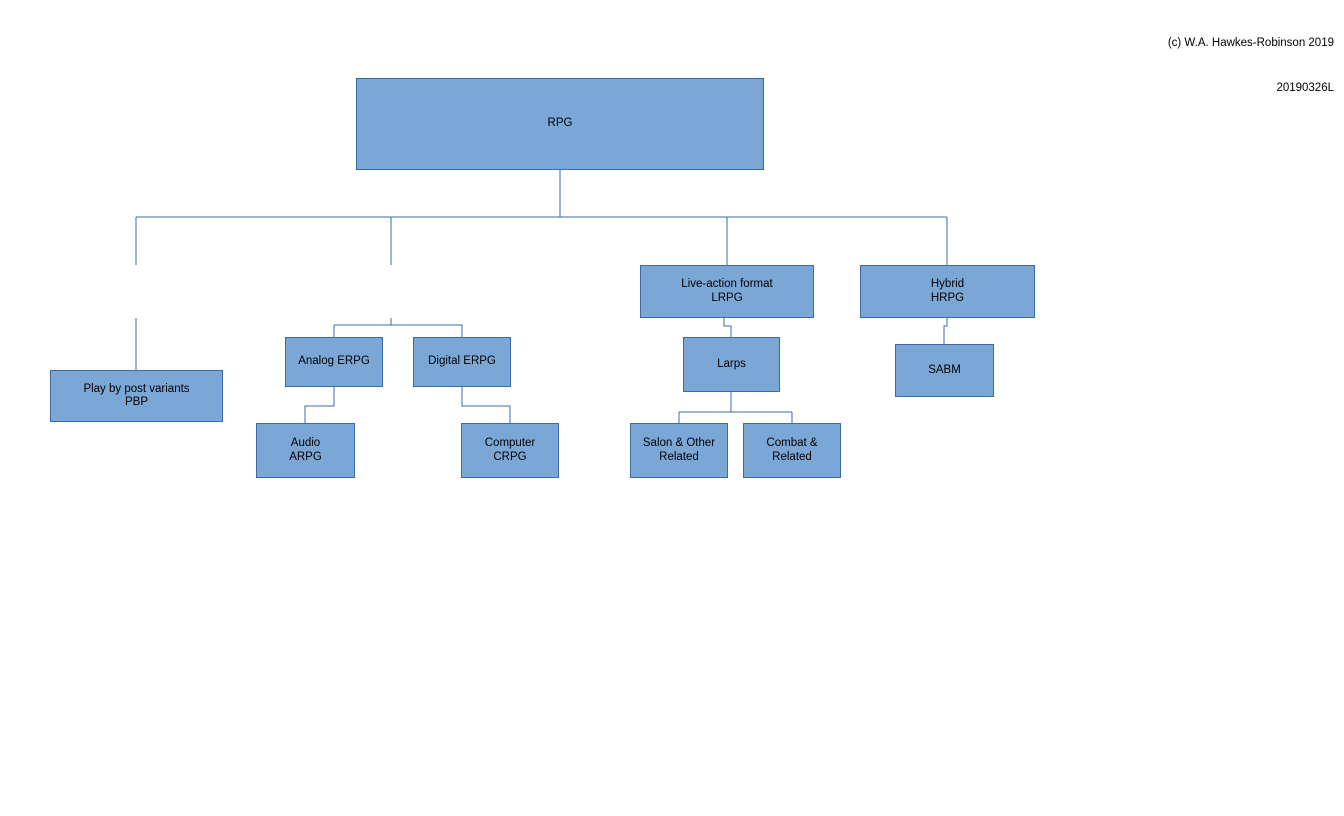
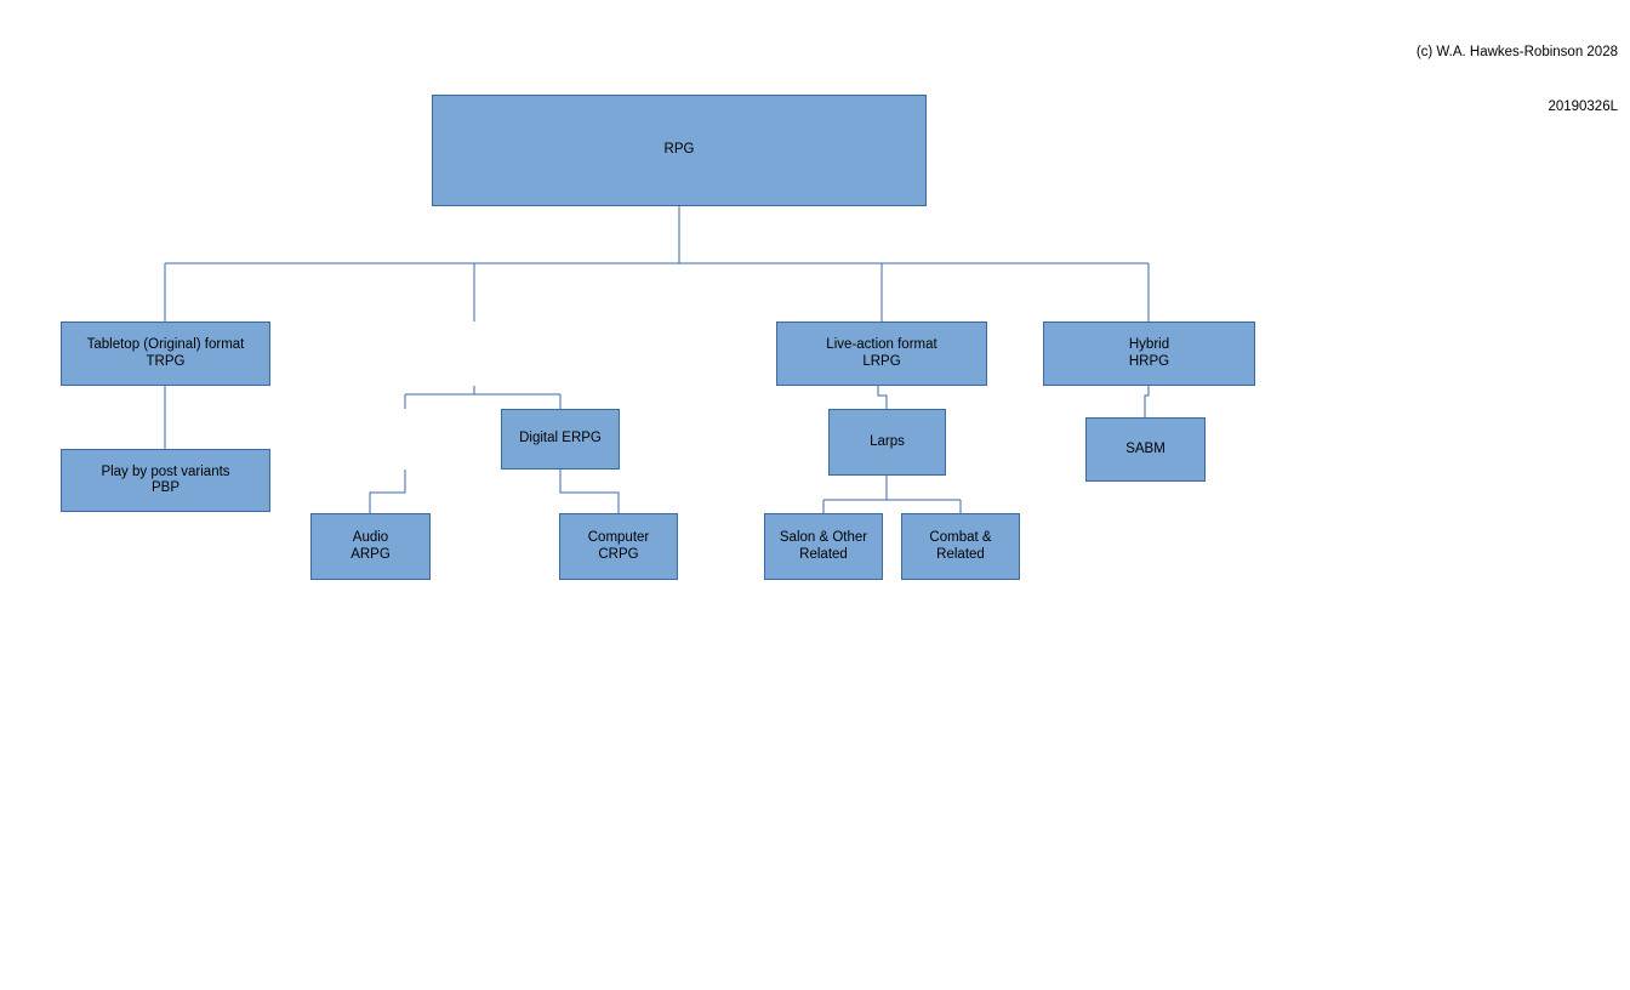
- (c) W.A. Hawkes-Robinson 2019
+ (c) W.A. Hawkes-Robinson 2028
  20190326L
  RPG
+ Tabletop (Original) format
+ TRPG
  Live-action format
  LRPG
  Hybrid
  HRPG
  Play by post variants
  PBP
- Analog ERPG
  Digital ERPG
  Larps
  SABM
  Audio
  ARPG
  Computer
  CRPG
  Salon & Other
  Related
  Combat &
  Related
